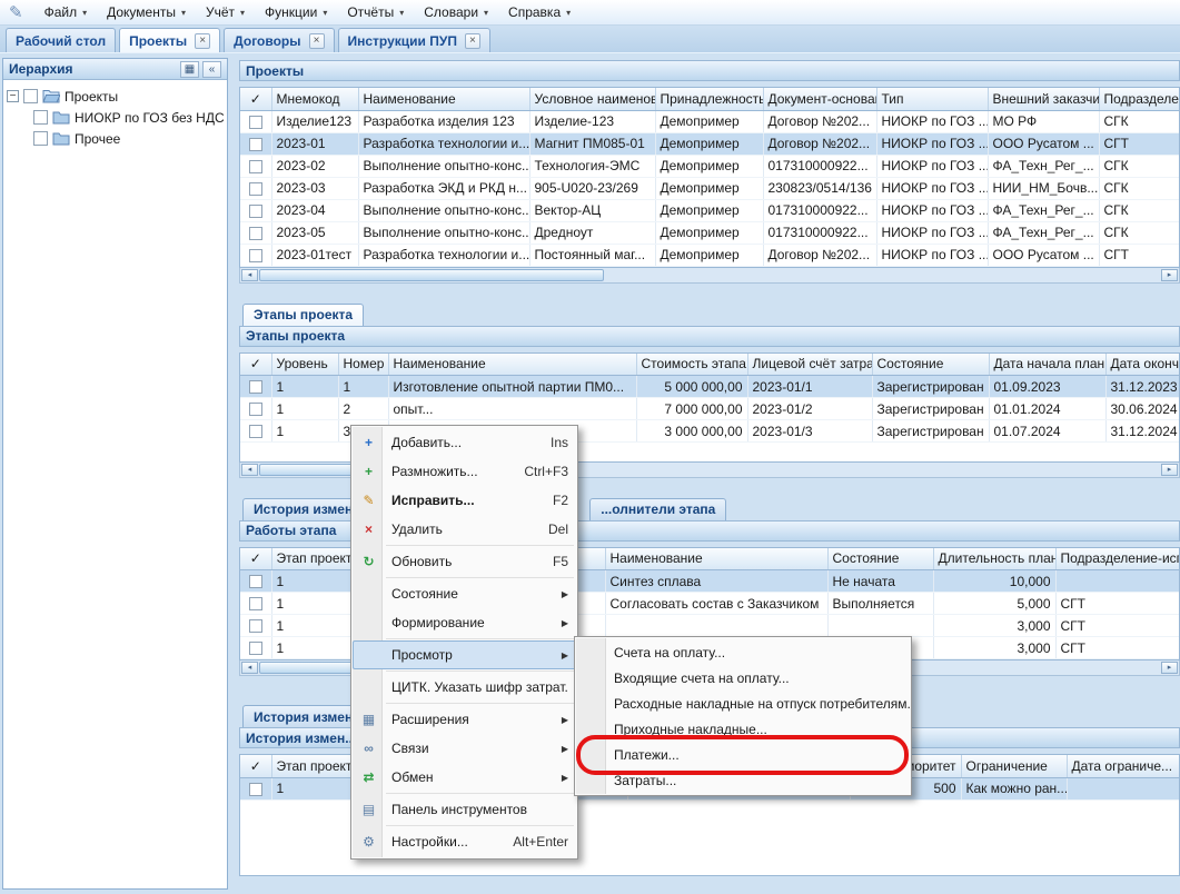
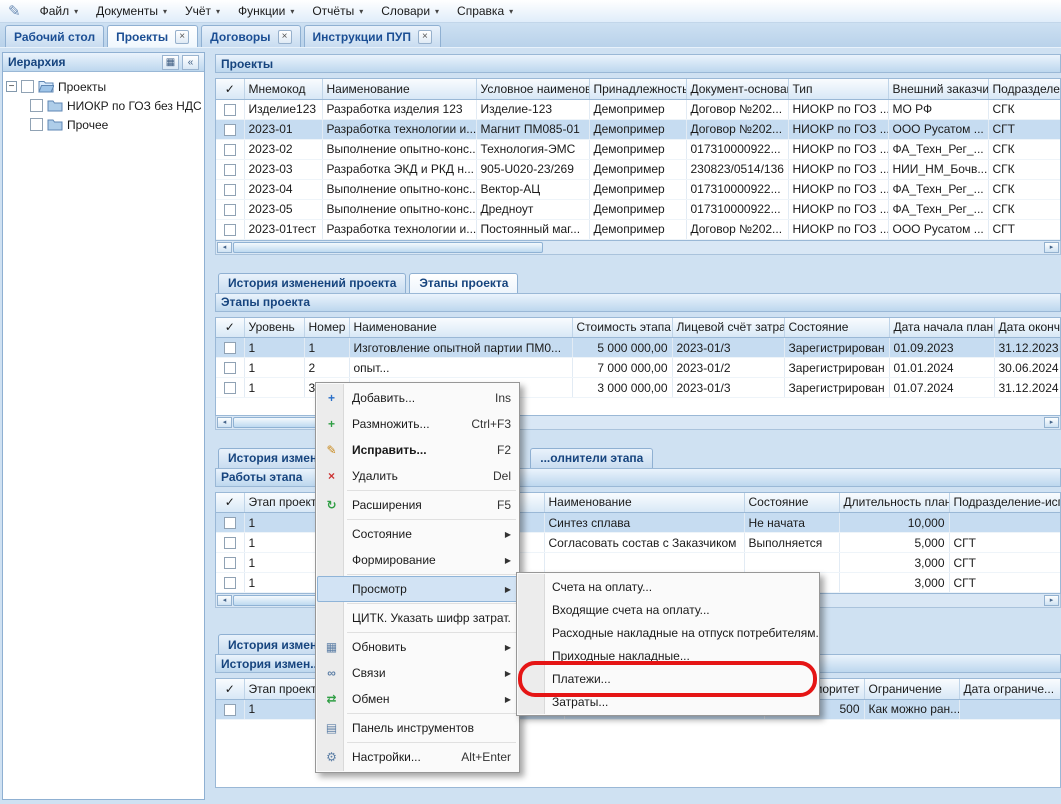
  ✎
  Файл
  ▾
  Документы
  ▾
  Учёт
  ▾
  Функции
  ▾
  Отчёты
  ▾
  Словари
  ▾
  Справка
  ▾
  Рабочий стол
  Проекты
  ×
  Договоры
  ×
  Инструкции ПУП
  ×
  Иерархия
  ▦
  «
  −
  Проекты
  НИОКР по ГОЗ без НДС
  Прочее
  Проекты
  ✓	Мнемокод	Наименование	Условное наименов	Принадлежность	Документ-основа	Тип	Внешний заказчи	Подразделе
  	Изделие123	Разработка изделия 123	Изделие-123	Демопример	Договор №202...	НИОКР по ГОЗ ..	МО РФ	СГК
  	2023-01	Разработка технологии и...	Магнит ПМ085-01	Демопример	Договор №202...	НИОКР по ГОЗ ..	ООО Русатом ...	СГТ
  	2023-02	Выполнение опытно-конс..	Технология-ЭМС	Демопример	017310000922...	НИОКР по ГОЗ ..	ФА_Техн_Рег_...	СГК
  	2023-03	Разработка ЭКД и РКД н...	905-U020-23/269	Демопример	230823/0514/136	НИОКР по ГОЗ ..	НИИ_НМ_Бочв...	СГК
  	2023-04	Выполнение опытно-конс..	Вектор-АЦ	Демопример	017310000922...	НИОКР по ГОЗ ..	ФА_Техн_Рег_...	СГК
  	2023-05	Выполнение опытно-конс..	Дредноут	Демопример	017310000922...	НИОКР по ГОЗ ..	ФА_Техн_Рег_...	СГК
  	2023-01тест	Разработка технологии и...	Постоянный маг...	Демопример	Договор №202...	НИОКР по ГОЗ ..	ООО Русатом ...	СГТ
+ История изменений проекта
  Этапы проекта
  Этапы проекта
  ✓	Уровень	Номер	Наименование	Стоимость этапа	Лицевой счёт затра	Состояние	Дата начала план	Дата оконч
- 	1	1	Изготовление опытной партии ПМ0...	5 000 000,00	2023-01/1	Зарегистрирован	01.09.2023	31.12.2023
+ 	1	1	Изготовление опытной партии ПМ0...	5 000 000,00	2023-01/3	Зарегистрирован	01.09.2023	31.12.2023
  	1	2	опыт...	7 000 000,00	2023-01/2	Зарегистрирован	01.01.2024	30.06.2024
  	1	3		3 000 000,00	2023-01/3	Зарегистрирован	01.07.2024	31.12.2024
  История измен
  ...олнители этапа
  Работы этапа
  ✓	Этап проект		Наименование	Состояние	Длительность план	Подразделение-ис
  	1		Синтез сплава	Не начата	10,000
  	1		Согласовать состав с Заказчиком	Выполняется	5,000	СГТ
  	1				3,000	СГТ
  	1				3,000	СГТ
  История измен
  История измен.
  ✓	Этап проект			оритет	Ограничение	Дата ограниче...
  +
  Добавить...
  Ins
  +
  Размножить...
  Ctrl+F3
  ✎
  Исправить...
  F2
  ×
  Удалить
  Del
  ↻
- Обновить
+ Расширения
  F5
  Состояние
  ▶
  Формирование
  ▶
  Просмотр
  ▶
  ЦИТК. Указать шифр затрат.
  ▦
- Расширения
+ Обновить
  ▶
  ∞
  Связи
  ▶
  ⇄
  Обмен
  ▶
  ▤
  Панель инструментов
  ⚙
  Настройки...
  Alt+Enter
  Счета на оплату...
  Входящие счета на оплату...
  Расходные накладные на отпуск потребителям.
  Приходные накладные...
  Платежи...
  Затраты...
